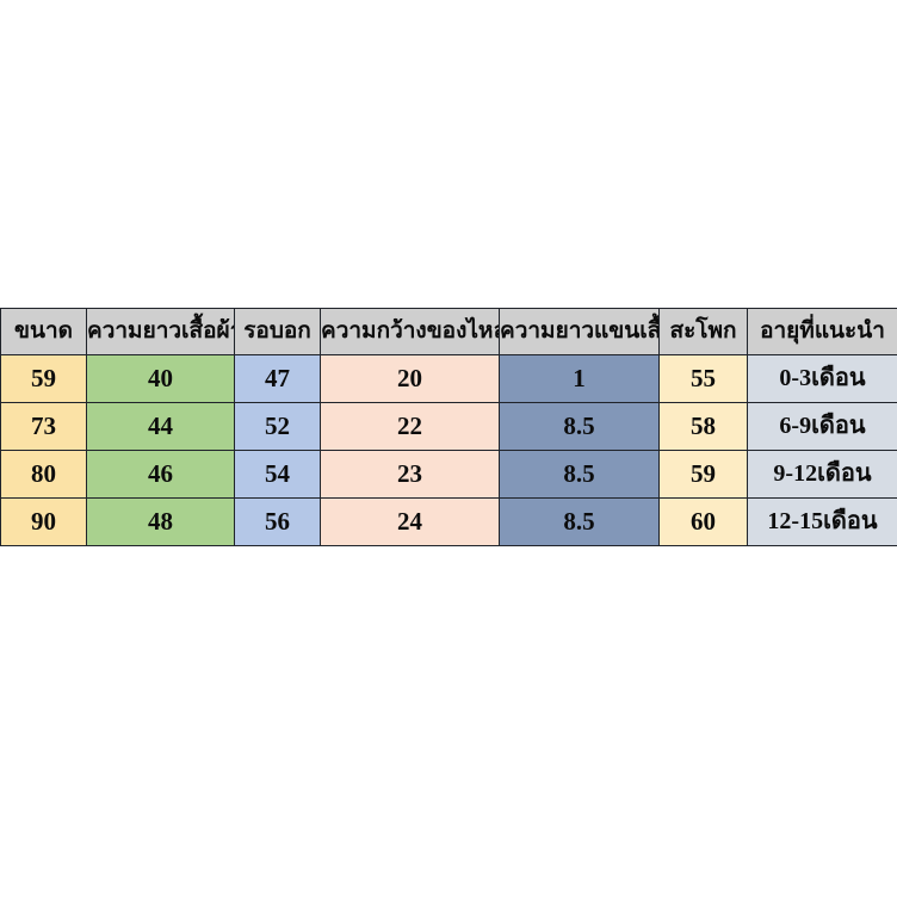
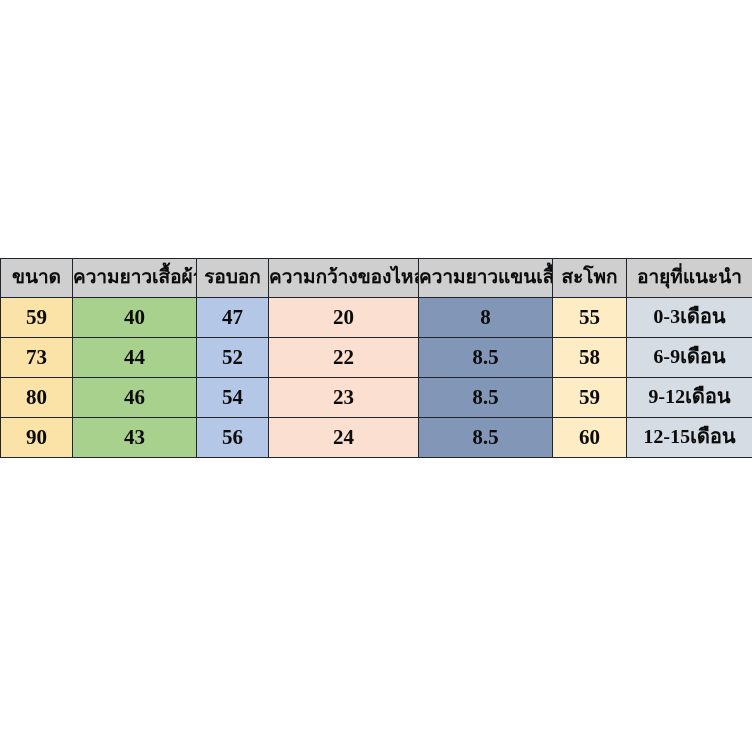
  ขนาด	ความยาวเสื้อผ้	รอบอก	ความกว้างของไห	ความยาวแขนเสื้	สะโพก	อายุที่แนะนำ
- 59	40	47	20	1	55	0-3เดือน
+ 59	40	47	20	8	55	0-3เดือน
  73	44	52	22	8.5	58	6-9เดือน
  80	46	54	23	8.5	59	9-12เดือน
- 90	48	56	24	8.5	60	12-15เดือน
+ 90	43	56	24	8.5	60	12-15เดือน
